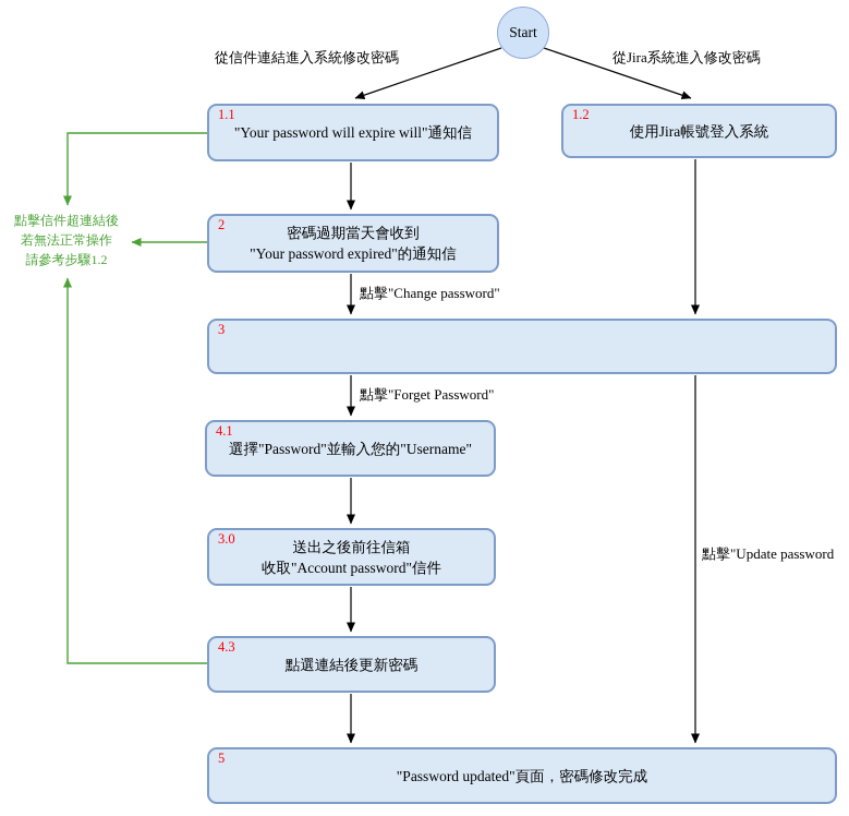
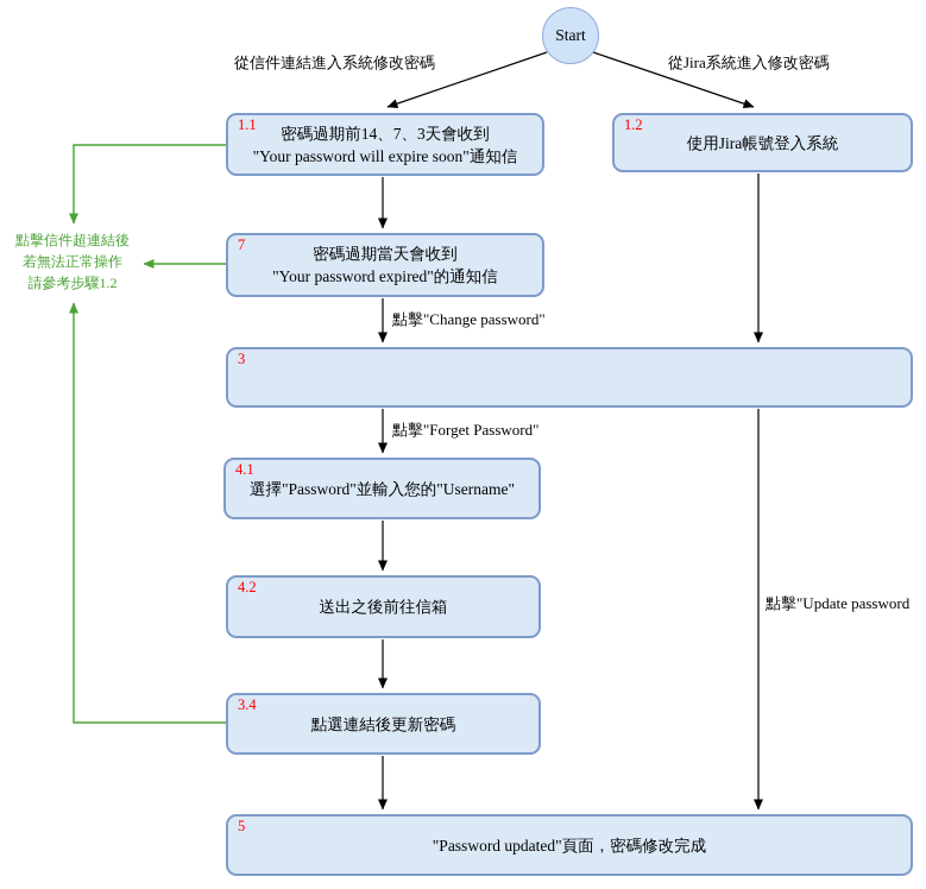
  Start
  從信件連結進入系統修改密碼
  從Jira系統進入修改密碼
  1.1
+ 密碼過期前14、7、3天會收到
- "Your password will expire will"通知信
+ "Your password will expire soon"通知信
  1.2
  使用Jira帳號登入系統
  點擊信件超連結後
  若無法正常操作
  請參考步驟1.2
- 2
+ 7
  密碼過期當天會收到
  "Your password expired"的通知信
  點擊"Change password"
  3
  點擊"Forget Password"
  點擊"Update password
  4.1
  選擇"Password"並輸入您的"Username"
- 3.0
+ 4.2
  送出之後前往信箱
- 收取"Account password"信件
- 4.3
+ 3.4
  點選連結後更新密碼
  5
  "Password updated"頁面，密碼修改完成
